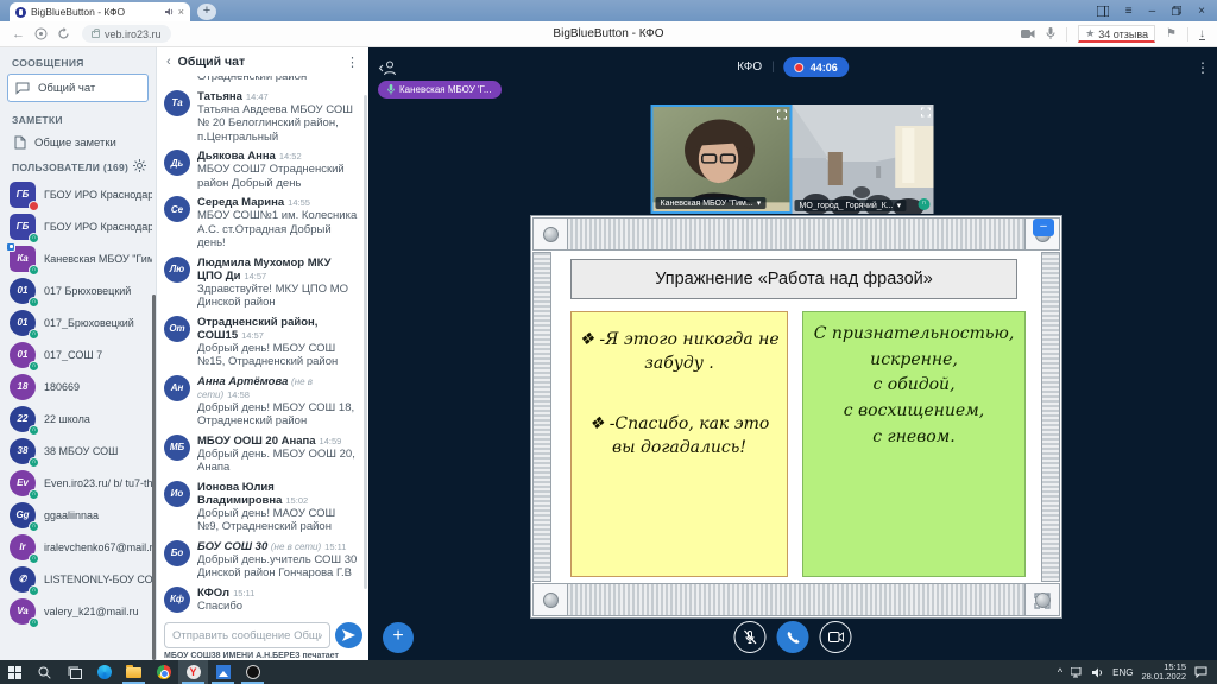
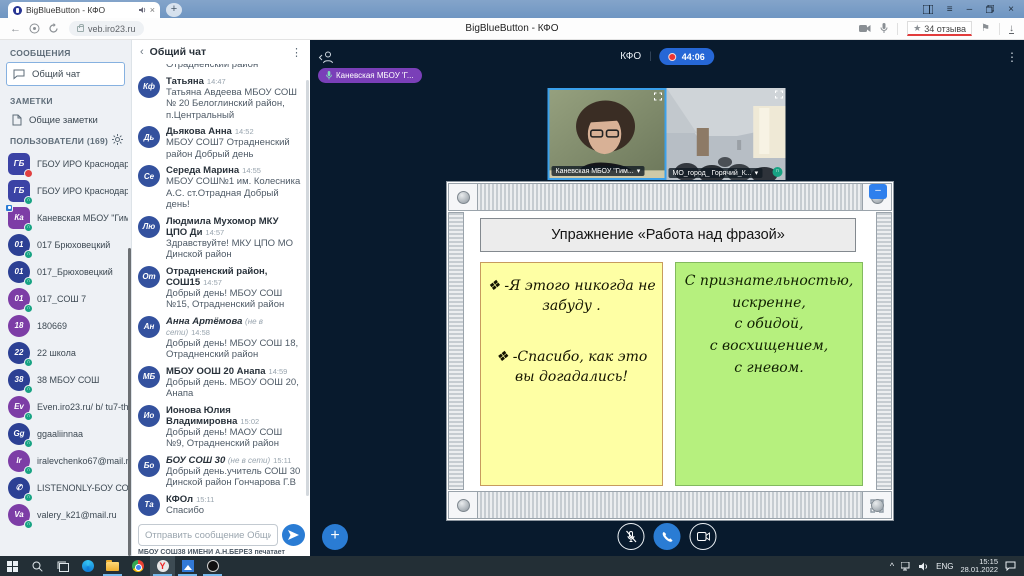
  BigBlueButton - КФО
  ×
  +
  ≡
  –
  ×
  ←
  veb.iro23.ru
  BigBlueButton - КФО
  ★
  34 отзыва
  ⚑
  ↓
  СООБЩЕНИЯ
  Общий чат
  ЗАМЕТКИ
  Общие заметки
  ПОЛЬЗОВАТЕЛИ (169)
  ГБ
  ГБ
  Ка
  Каневская МБОУ "Гим
  01
  017 Брюховецкий
  01
  017_Брюховецкий
  01
  017_СОШ 7
  18
  180669
  22
  22 школа
  38
  38 МБОУ СОШ
  Ev
  Even.iro23.ru/ b/ tu7-th
  Gg
  ggaaliinnaa
  Ir
  iralevchenko67@mail.
  ✆
  Va
  valery_k21@mail.ru
  ‹
  Общий чат
  ⋮
- Та
+ Кф
  Татьяна 14:47
  Татьяна Авдеева МБОУ СОШ № 20 Белоглинский район, п.Центральный
  Дь
  Дьякова Анна 14:52
  МБОУ СОШ7 Отрадненский район Добрый день
  Се
  Середа Марина 14:55
  МБОУ СОШ№1 им. Колесника А.С. ст.Отрадная Добрый день!
  Лю
  Людмила Мухомор МКУ ЦПО Ди 14:57
  Здравствуйте! МКУ ЦПО МО Динской район
  От
  Отрадненский район, СОШ15 14:57
  Добрый день! МБОУ СОШ №15, Отрадненский район
  Ан
  Анна Артёмова (не в сети) 14:58
  Добрый день! МБОУ СОШ 18, Отрадненский район
  МБ
  МБОУ ООШ 20 Анапа 14:59
  Добрый день. МБОУ ООШ 20, Анапа
  Ио
  Ионова Юлия Владимировна 15:02
  Добрый день! МАОУ СОШ №9, Отрадненский район
  Бо
  БОУ СОШ 30 (не в сети) 15:11
  Добрый день.учитель СОШ 30 Динской район Гончарова Г.В
- Кф
+ Та
  КФОл 15:11
  Спасибо
  Отправить сообщение Общи
  КФО
  |
  44:06
  ⋮
  Каневская МБОУ 'Г...
  Упражнение «Работа над фразой»
  ❖ -Я этого никогда не забуду .
  ❖ -Спасибо, как это вы догадались!
  С признательностью,
  искренне,
  с обидой,
  с восхищением,
  с гневом.
  –
  +
  Y
  ^
  ENG
  15:15
  28.01.2022
